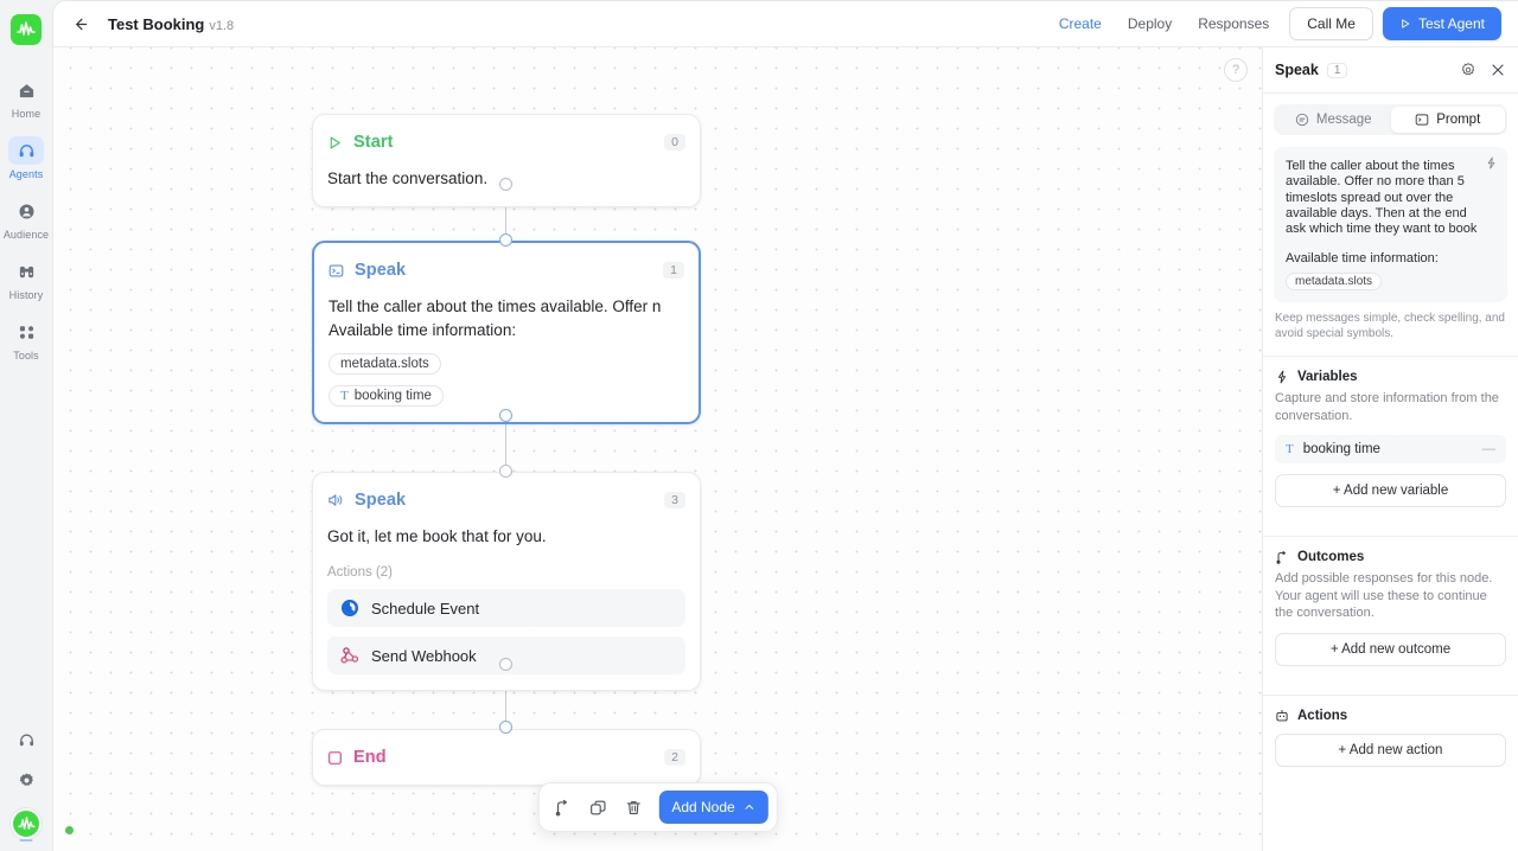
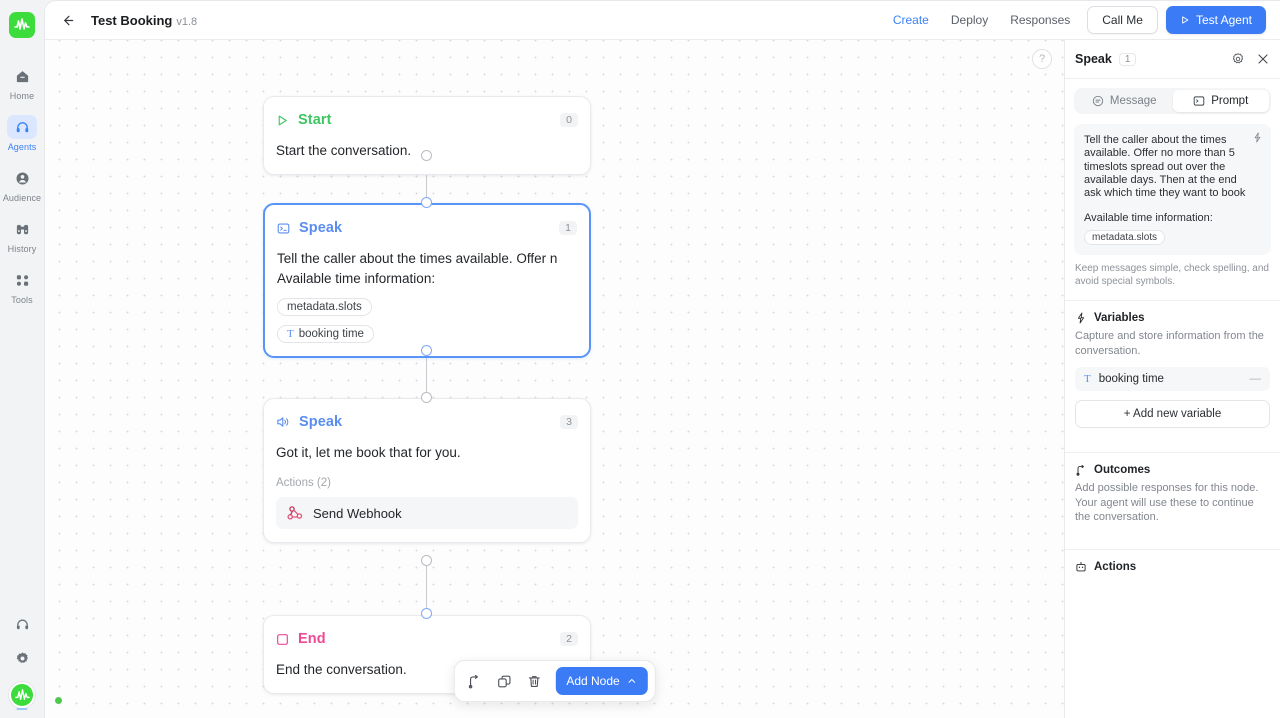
  Home
  Agents
  Audience
  History
  Tools
  Test Booking v1.8
  Create
  Deploy
  Responses
  Call Me
  Test Agent
  ?
  Start
  0
  Start the conversation.
  Speak
  1
  Tell the caller about the times available. Offer n
  Available time information:
  metadata.slots
  T
  booking time
  Speak
  3
  Got it, let me book that for you.
  Actions (2)
- Schedule Event
  Send Webhook
  End
  2
+ End the conversation.
  Add Node
  Speak
  1
  Message
  Prompt
  Tell the caller about the times available. Offer no more than 5 timeslots spread out over the available days. Then at the end ask which time they want to book
  Available time information:
  metadata.slots
  Keep messages simple, check spelling, and avoid special symbols.
  Variables
  Capture and store information from the conversation.
  T
  booking time
  —
  + Add new variable
  Outcomes
  Add possible responses for this node. Your agent will use these to continue the conversation.
- + Add new outcome
  Actions
- + Add new action
